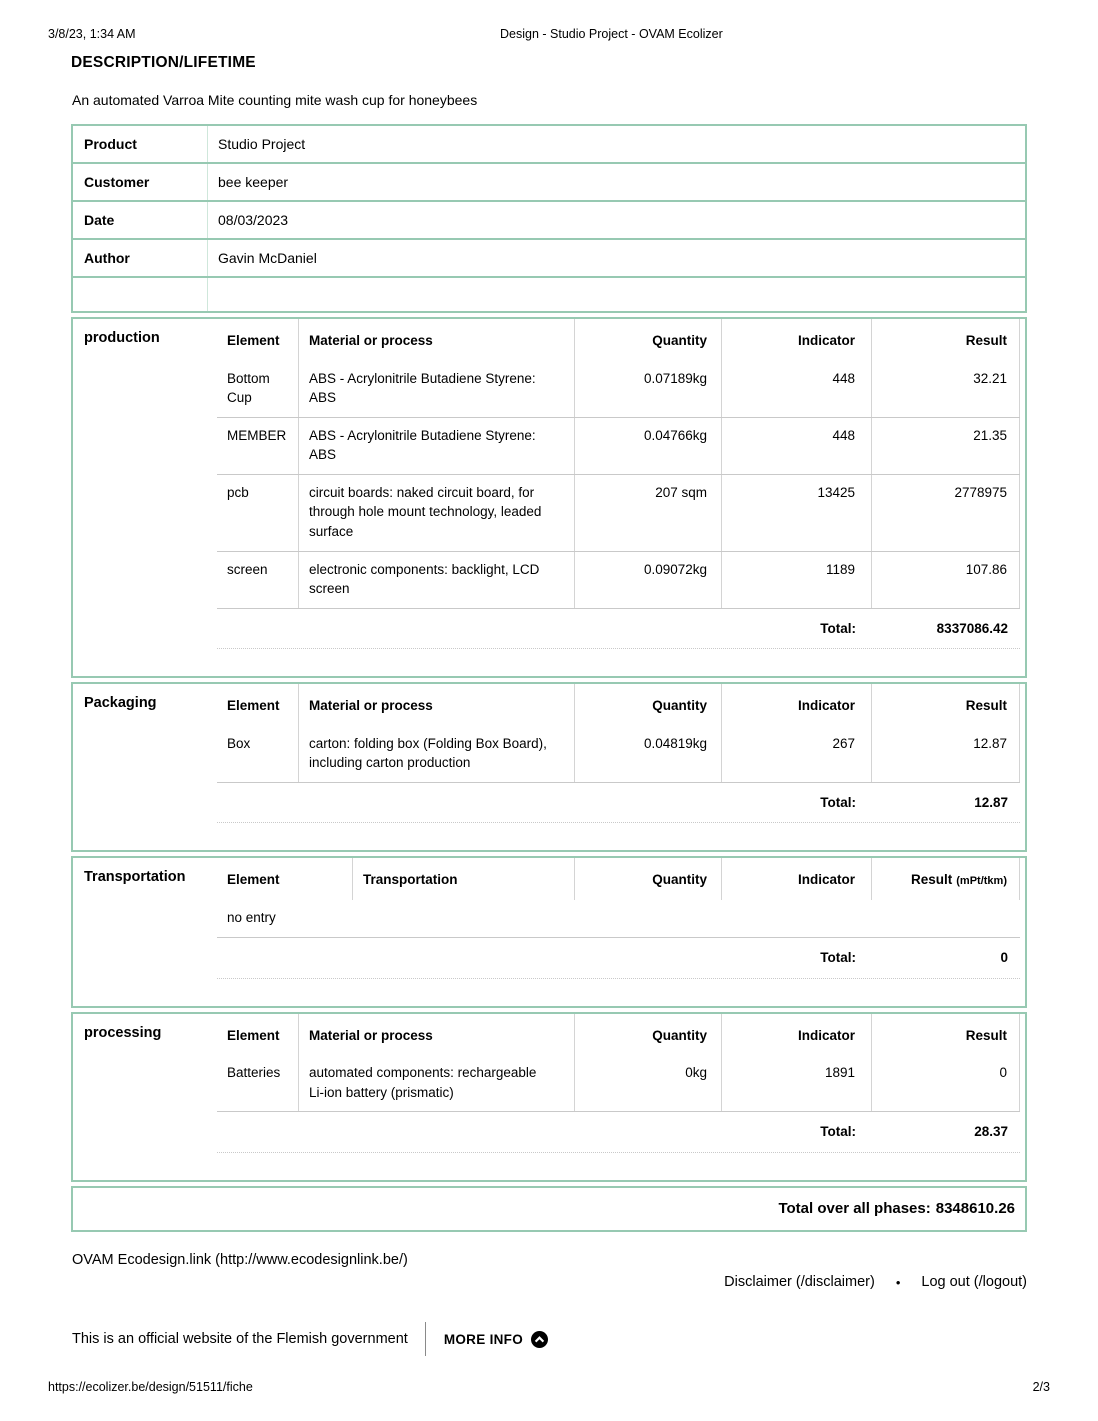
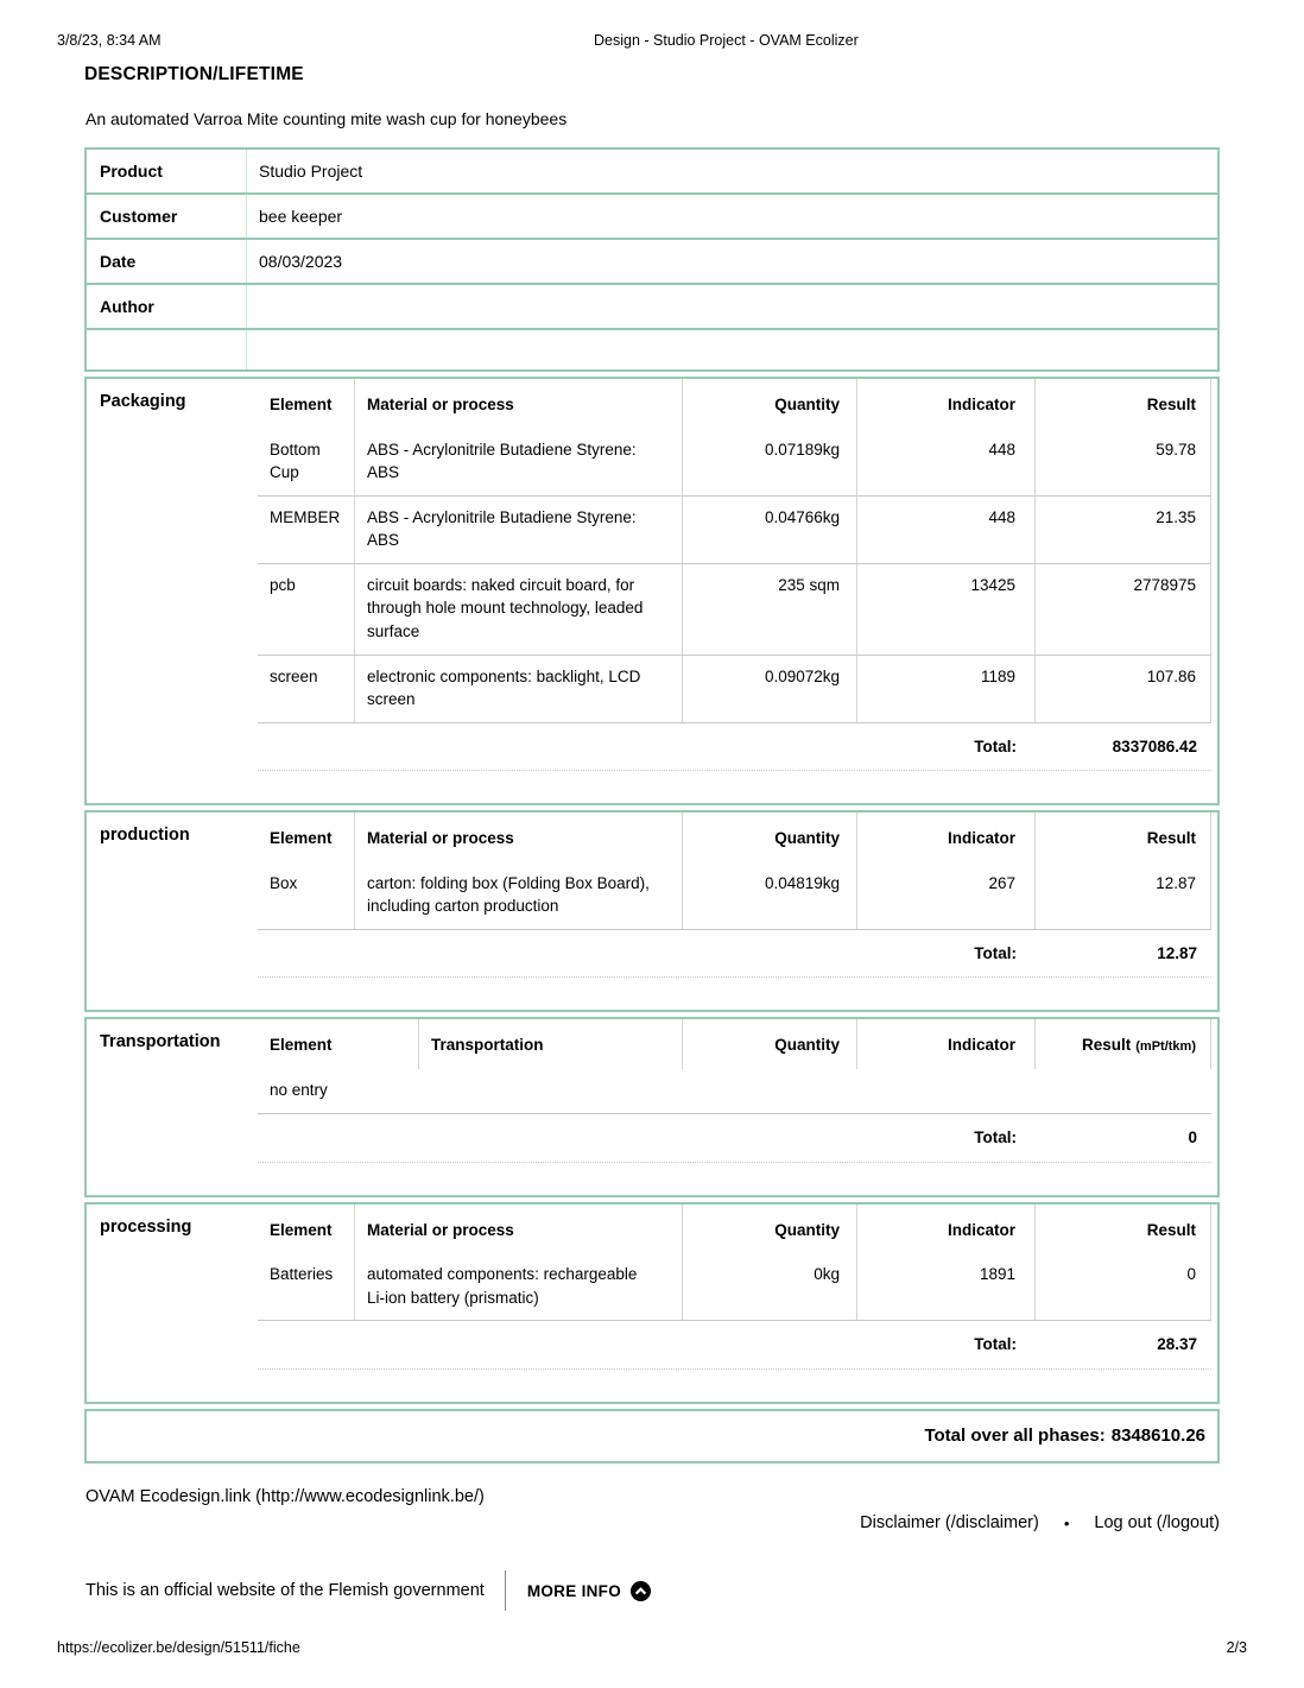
- 3/8/23, 1:34 AM
+ 3/8/23, 8:34 AM
  Design - Studio Project - OVAM Ecolizer
  DESCRIPTION/LIFETIME
  An automated Varroa Mite counting mite wash cup for honeybees
  Product
  Studio Project
  Customer
  bee keeper
  Date
  08/03/2023
  Author
- Gavin McDaniel
- production
+ Packaging
  Element
  Material or process
  Quantity
  Indicator
  Result
  Bottom Cup
  ABS - Acrylonitrile Butadiene Styrene: ABS
  0.07189kg
  448
- 32.21
+ 59.78
  MEMBER
  ABS - Acrylonitrile Butadiene Styrene: ABS
  0.04766kg
  448
  21.35
  pcb
  circuit boards: naked circuit board, for through hole mount technology, leaded surface
- 207 sqm
+ 235 sqm
  13425
  2778975
  screen
  electronic components: backlight, LCD screen
  0.09072kg
  1189
  107.86
  Total:
  8337086.42
- Packaging
+ production
  Element
  Material or process
  Quantity
  Indicator
  Result
  Box
  carton: folding box (Folding Box Board), including carton production
  0.04819kg
  267
  12.87
  Total:
  12.87
  Transportation
  Element
  Transportation
  Quantity
  Indicator
  Result (mPt/tkm)
  no entry
  Total:
  0
  processing
  Element
  Material or process
  Quantity
  Indicator
  Result
  Batteries
  automated components: rechargeable Li-ion battery (prismatic)
  0kg
  1891
  0
  Total:
  28.37
  Total over all phases:
  8348610.26
  OVAM Ecodesign.link (http://www.ecodesignlink.be/)
  Disclaimer (/disclaimer)
  •
  Log out (/logout)
  This is an official website of the Flemish government
  MORE INFO
  https://ecolizer.be/design/51511/fiche
  2/3
